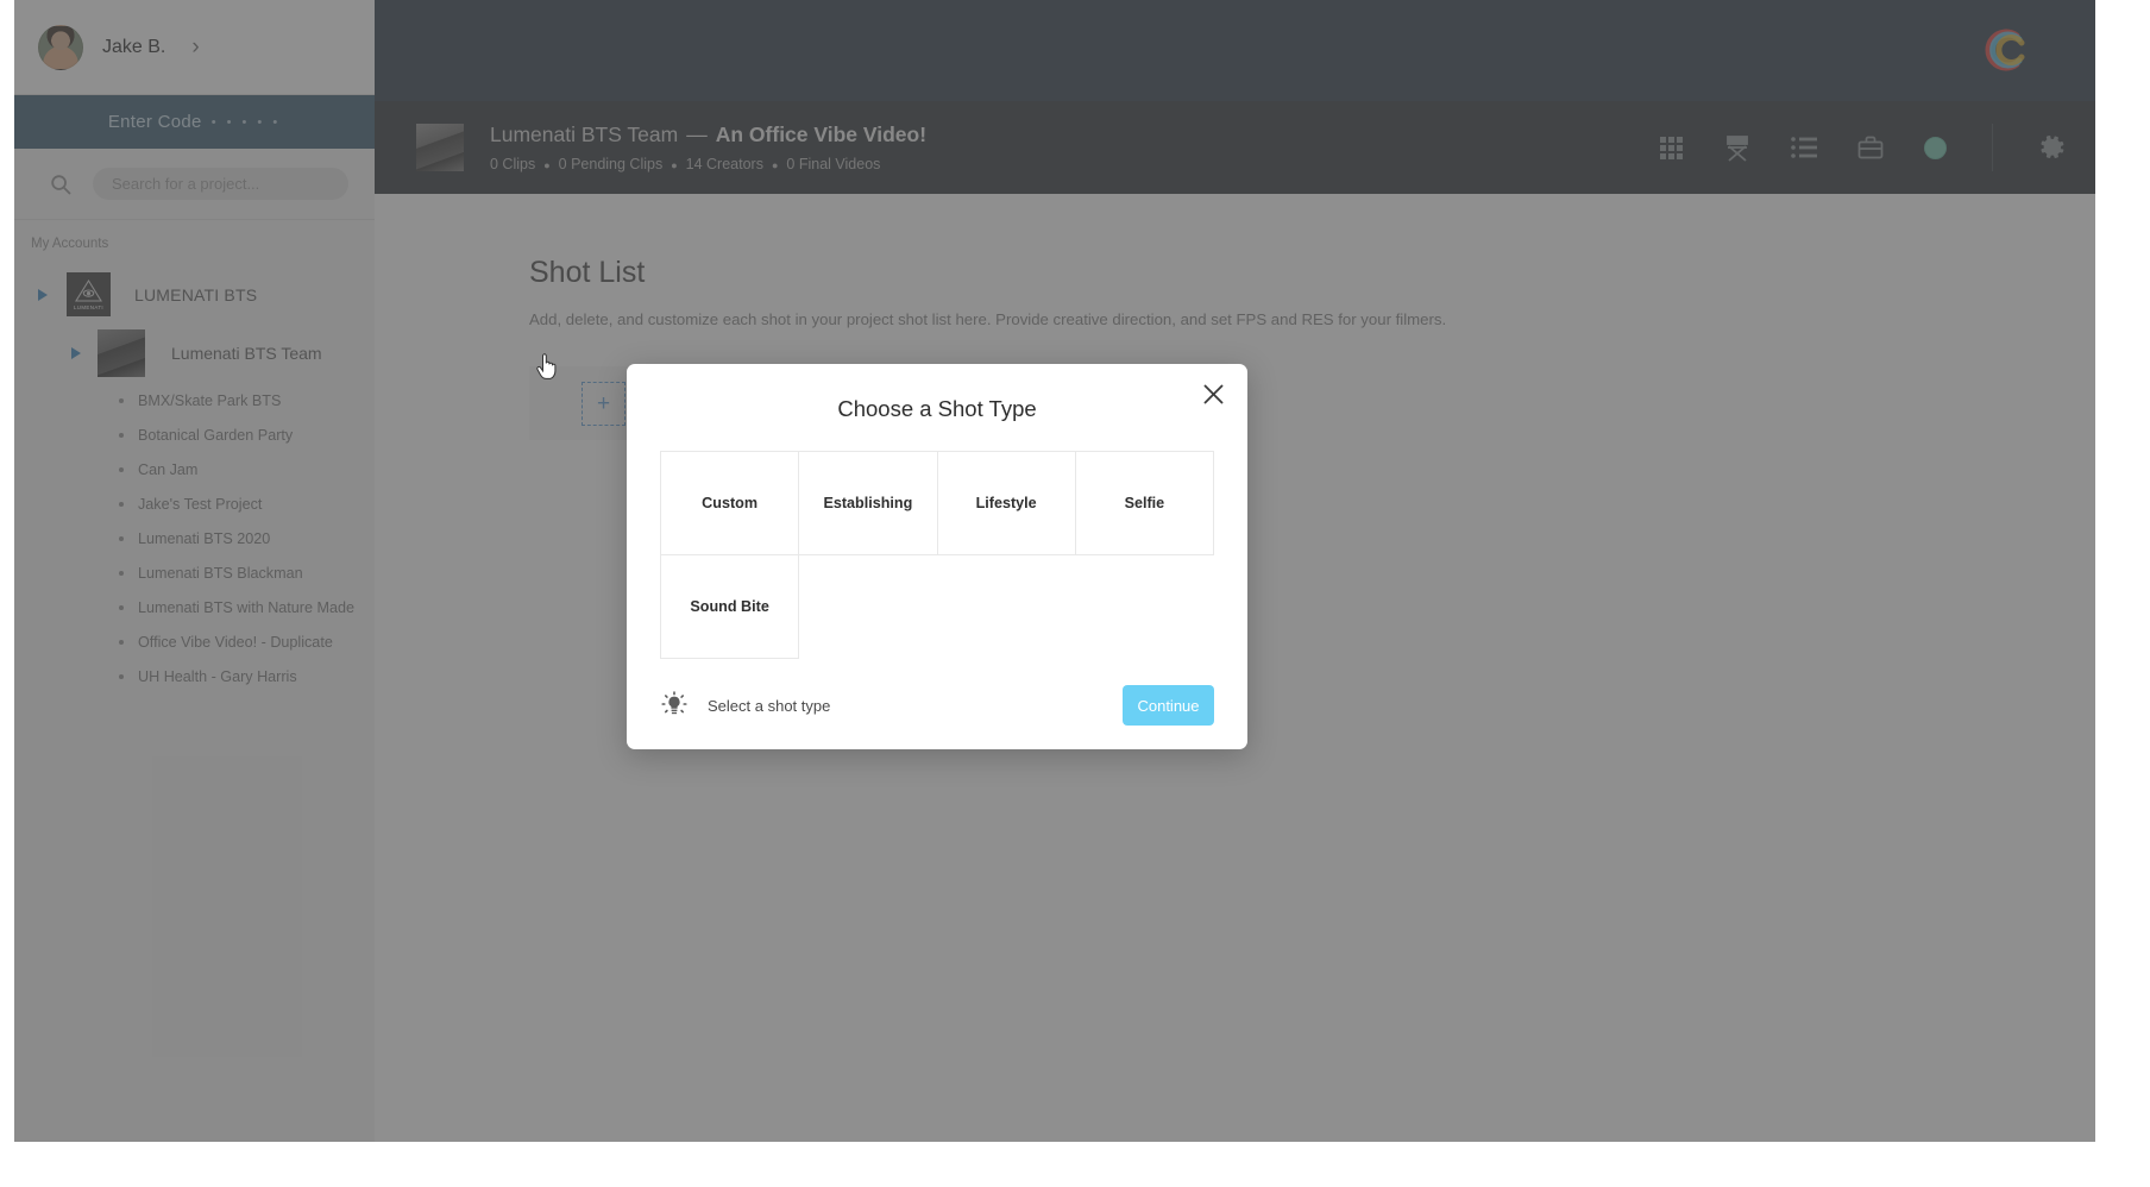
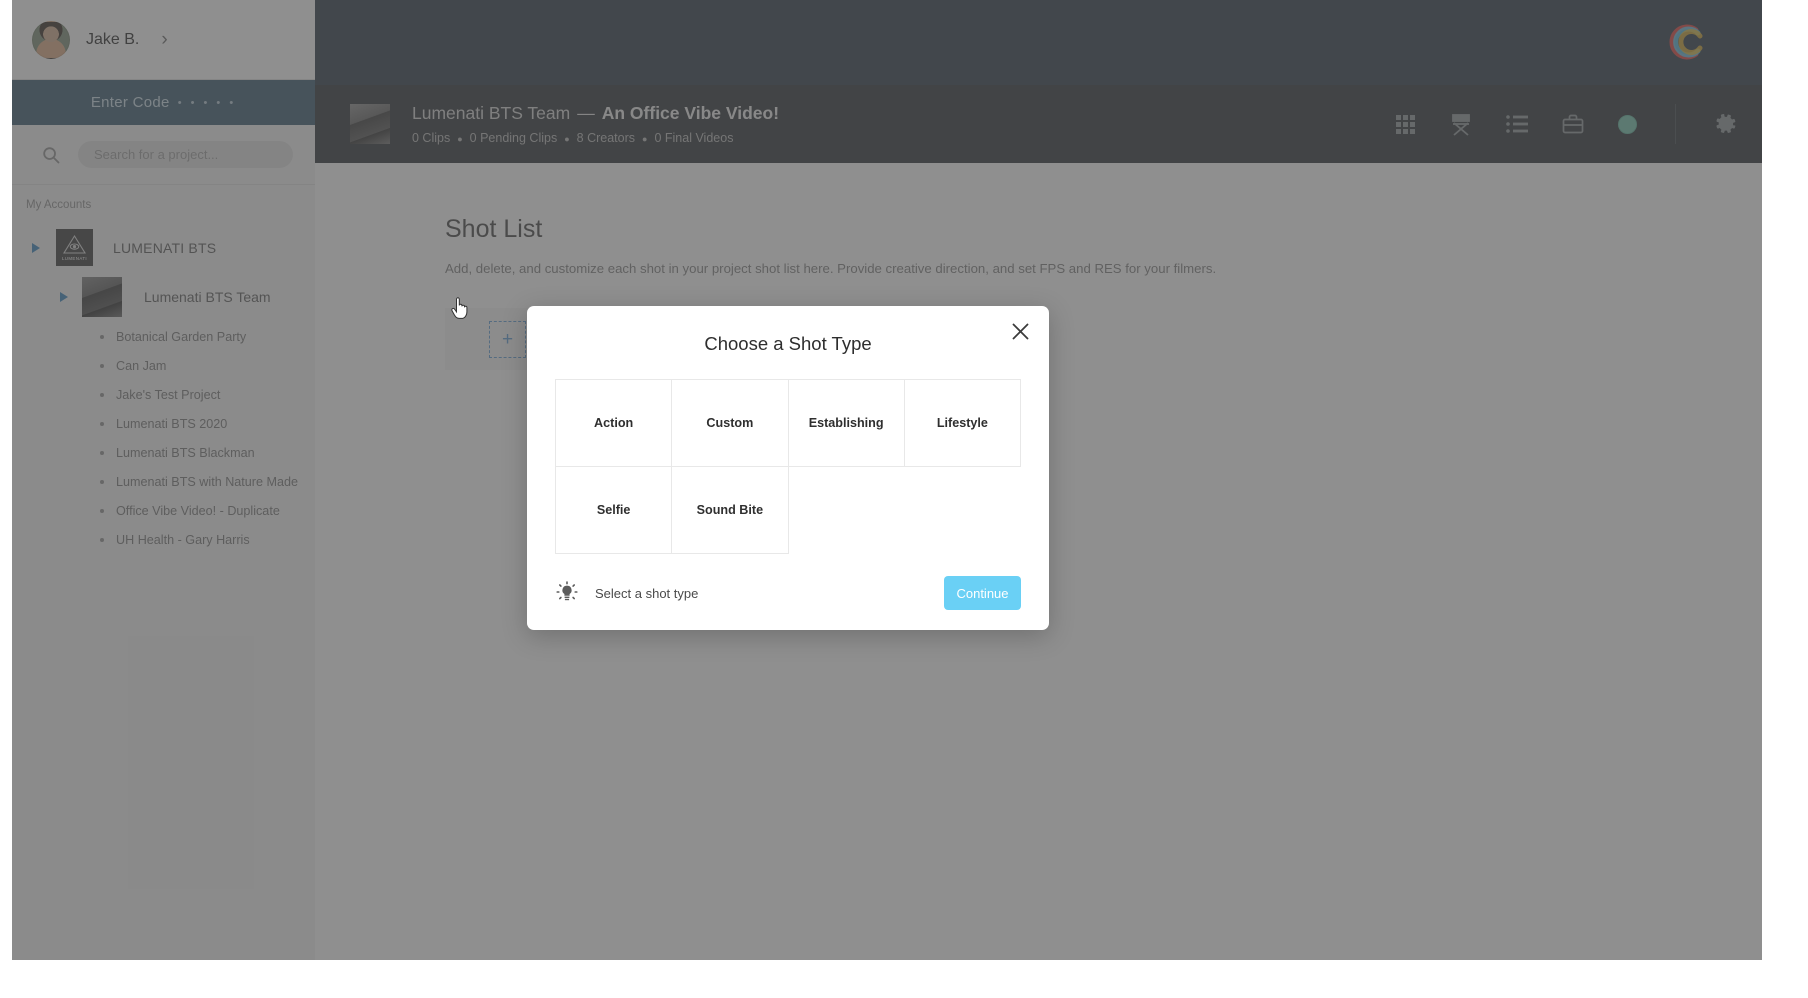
  Jake B.
  ›
  Enter Code
  • • • • •
  Search for a project...
  My Accounts
  LUMENATI BTS
  Lumenati BTS Team
- BMX/Skate Park BTS
  Botanical Garden Party
  Can Jam
  Jake's Test Project
  Lumenati BTS 2020
  Lumenati BTS Blackman
  Lumenati BTS with Nature Made
  Office Vibe Video! - Duplicate
  UH Health - Gary Harris
  Lumenati BTS Team — An Office Vibe Video!
- 0 Clips ● 0 Pending Clips ● 14 Creators ● 0 Final Videos
+ 0 Clips ● 0 Pending Clips ● 8 Creators ● 0 Final Videos
  Shot List
  Add, delete, and customize each shot in your project shot list here. Provide creative direction, and set FPS and RES for your filmers.
  +
  Choose a Shot Type
+ Action
  Custom
  Establishing
  Lifestyle
  Selfie
  Sound Bite
  Select a shot type
  Continue
